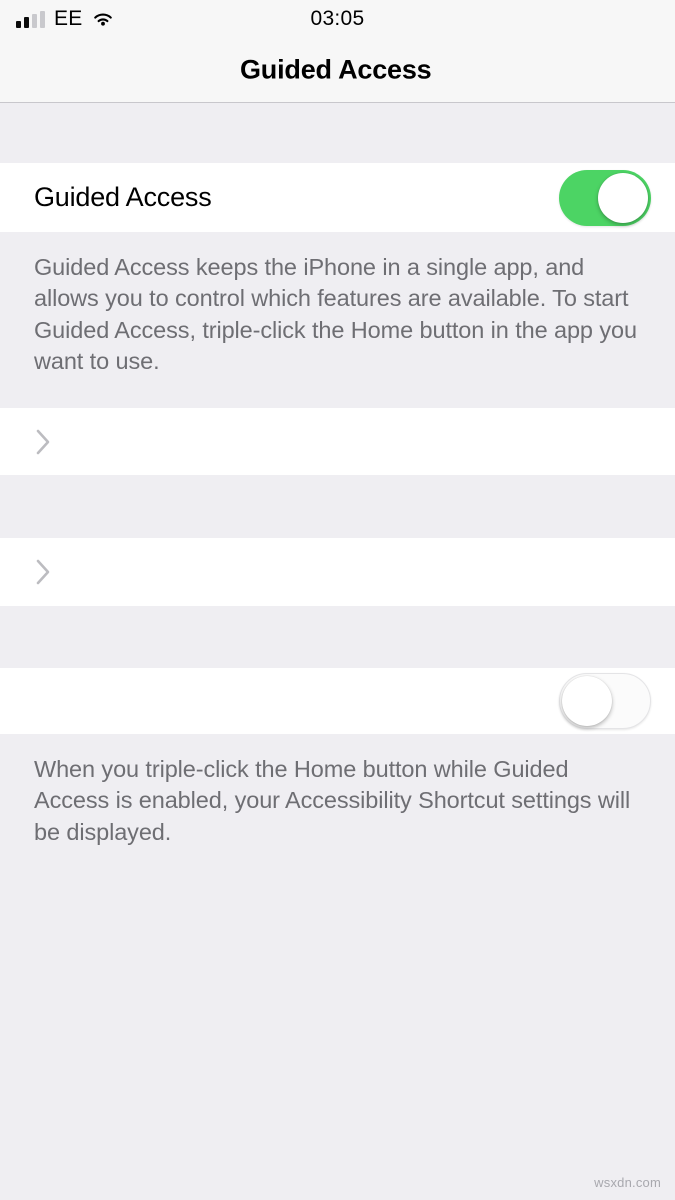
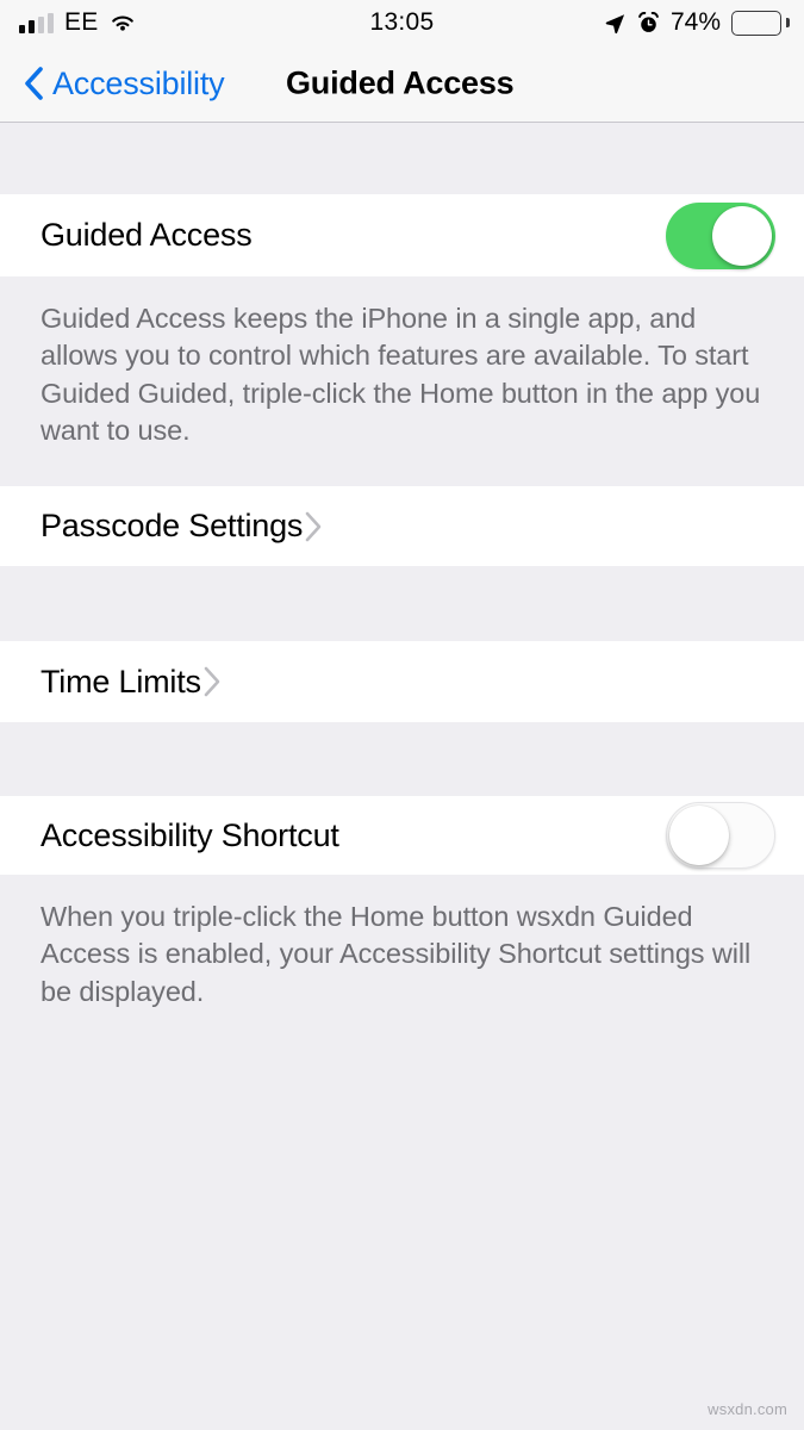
  EE
- 03:05
+ 13:05
+ 74%
+ Accessibility
  Guided Access
  Guided Access
- Guided Access keeps the iPhone in a single app, and allows you to control which features are available. To start Guided Access, triple-click the Home button in the app you want to use.
+ Guided Access keeps the iPhone in a single app, and allows you to control which features are available. To start Guided Guided, triple-click the Home button in the app you want to use.
+ Passcode Settings
+ Time Limits
+ Accessibility Shortcut
- When you triple-click the Home button while Guided Access is enabled, your Accessibility Shortcut settings will be displayed.
+ When you triple-click the Home button wsxdn Guided Access is enabled, your Accessibility Shortcut settings will be displayed.
  wsxdn.com
